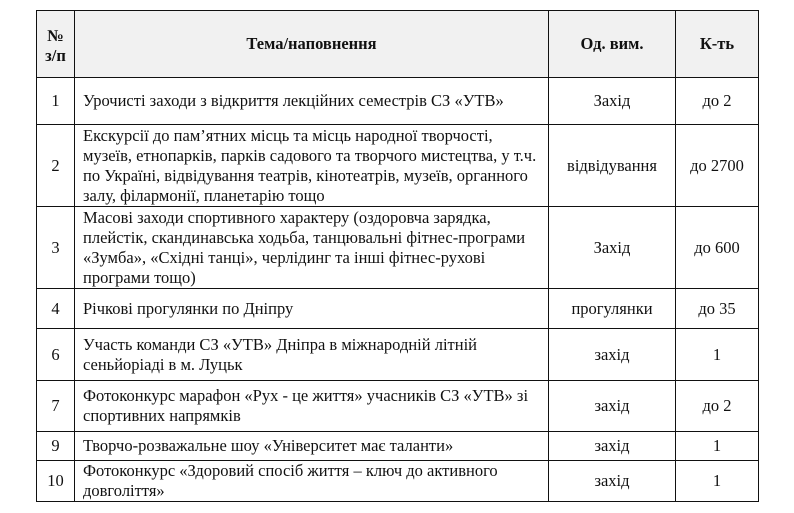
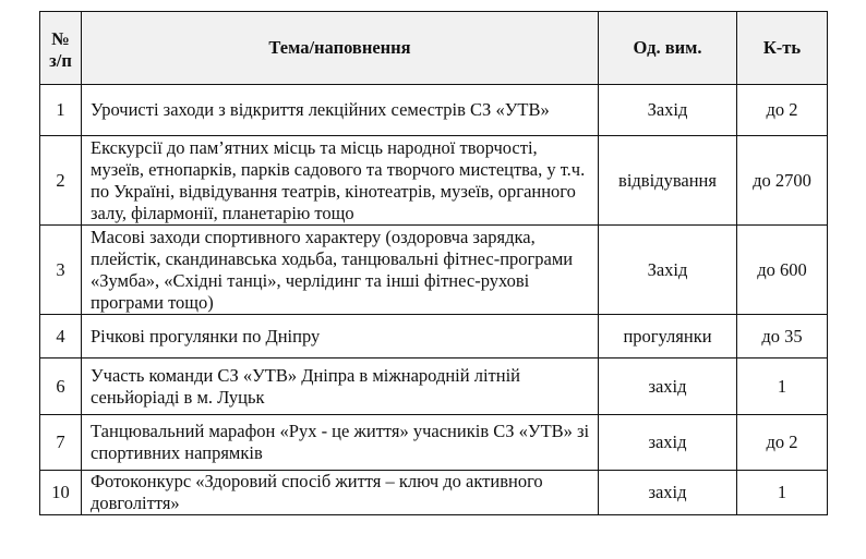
  № з/п	Тема/наповнення	Од. вим.	К-ть
  1	Урочисті заходи з відкриття лекційних семестрів СЗ «УТВ»	Захід	до 2
  2	Екскурсії до пам’ятних місць та місць народної творчості, музеїв, етнопарків, парків садового та творчого мистецтва, у т.ч. по Україні, відвідування театрів, кінотеатрів, музеїв, органного залу, філармонії, планетарію тощо	відвідування	до 2700
  3	Масові заходи спортивного характеру (оздоровча зарядка, плейстік, скандинавська ходьба, танцювальні фітнес-програми «Зумба», «Східні танці», черлідинг та інші фітнес-рухові програми тощо)	Захід	до 600
  4	Річкові прогулянки по Дніпру	прогулянки	до 35
  6	Участь команди СЗ «УТВ» Дніпра в міжнародній літній сеньйоріаді в м. Луцьк	захід	1
- 7	Фотоконкурс марафон «Рух - це життя» учасників СЗ «УТВ» зі спортивних напрямків	захід	до 2
+ 7	Танцювальний марафон «Рух - це життя» учасників СЗ «УТВ» зі спортивних напрямків	захід	до 2
- 9	Творчо-розважальне шоу «Університет має таланти»	захід	1
  10	Фотоконкурс «Здоровий спосіб життя – ключ до активного довголіття»	захід	1
